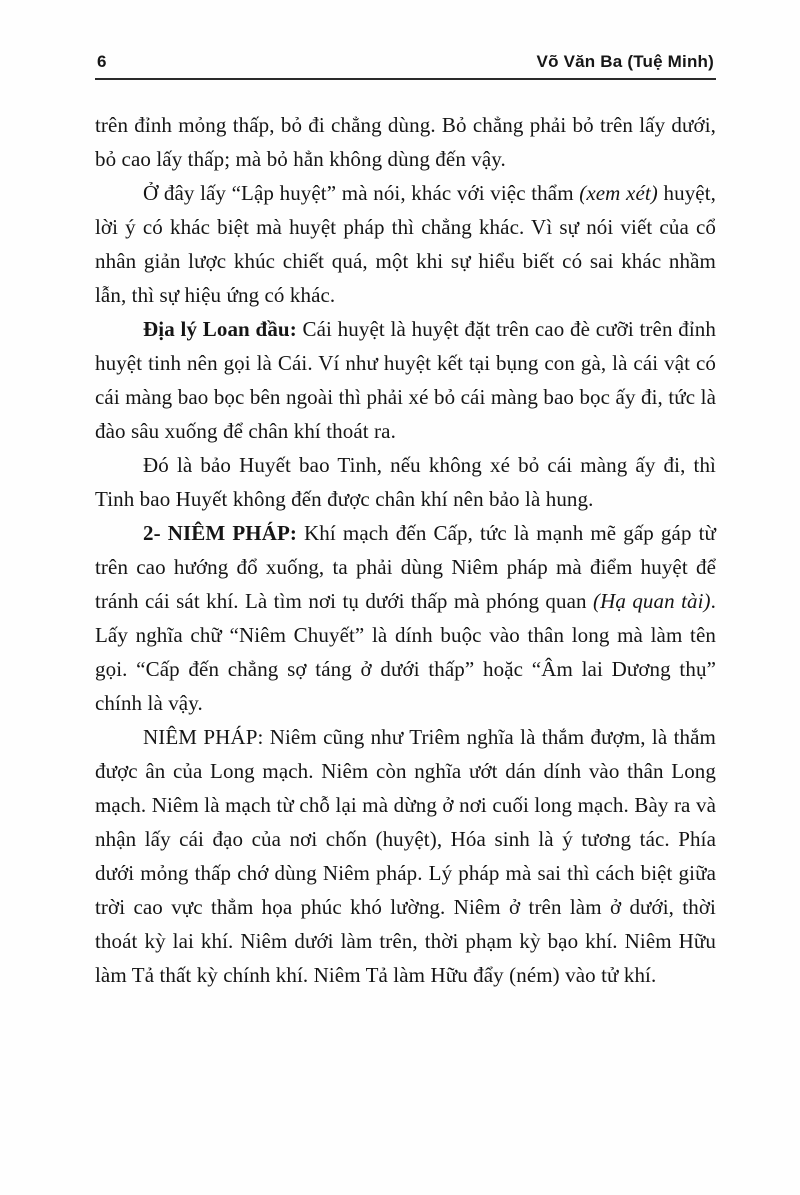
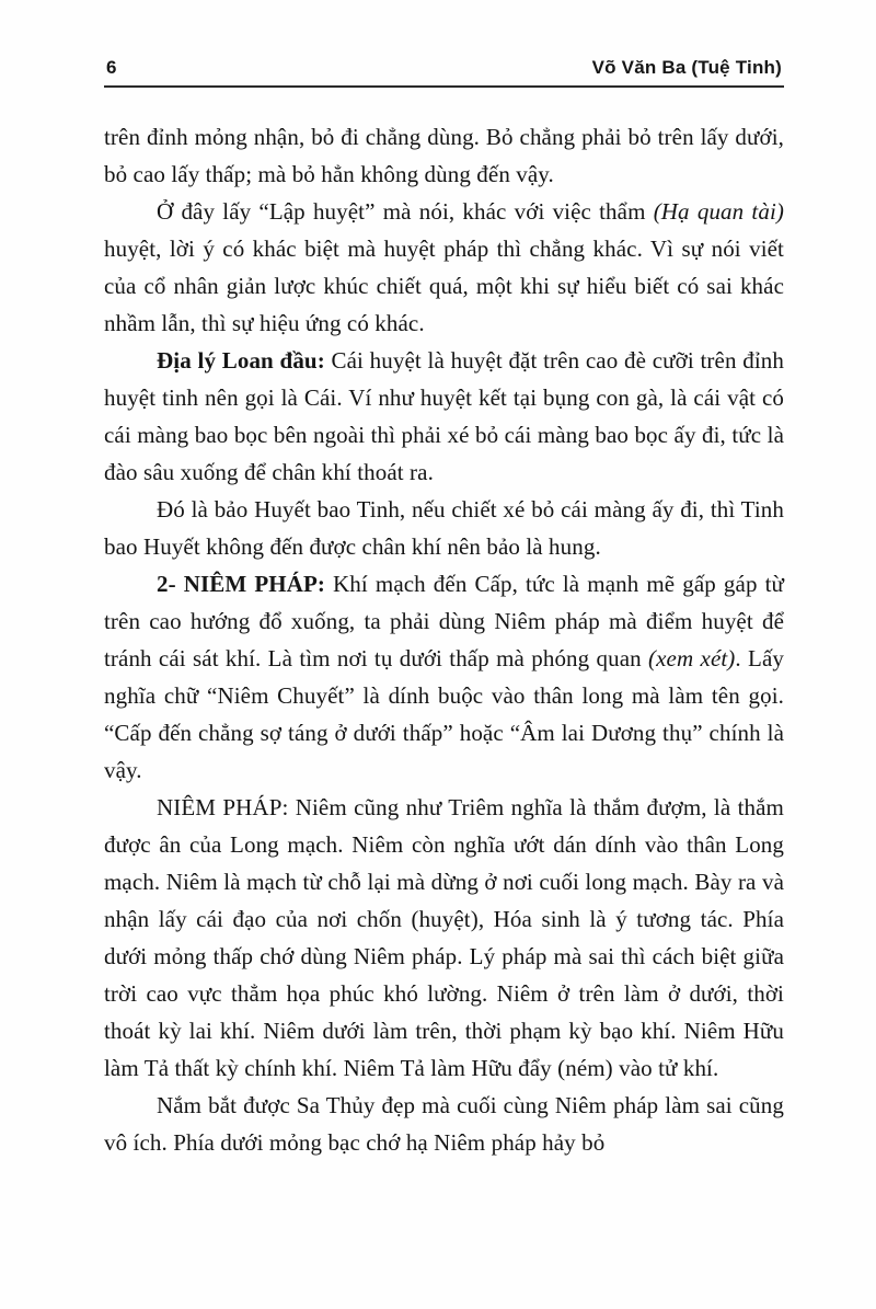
  6
- Võ Văn Ba (Tuệ Minh)
+ Võ Văn Ba (Tuệ Tinh)
- trên đỉnh mỏng thấp, bỏ đi chẳng dùng. Bỏ chẳng phải bỏ trên lấy dưới, bỏ cao lấy thấp; mà bỏ hẳn không dùng đến vậy.
+ trên đỉnh mỏng nhận, bỏ đi chẳng dùng. Bỏ chẳng phải bỏ trên lấy dưới, bỏ cao lấy thấp; mà bỏ hẳn không dùng đến vậy.
- Ở đây lấy “Lập huyệt” mà nói, khác với việc thẩm (xem xét) huyệt, lời ý có khác biệt mà huyệt pháp thì chẳng khác. Vì sự nói viết của cổ nhân giản lược khúc chiết quá, một khi sự hiểu biết có sai khác nhầm lẫn, thì sự hiệu ứng có khác.
+ Ở đây lấy “Lập huyệt” mà nói, khác với việc thẩm (Hạ quan tài) huyệt, lời ý có khác biệt mà huyệt pháp thì chẳng khác. Vì sự nói viết của cổ nhân giản lược khúc chiết quá, một khi sự hiểu biết có sai khác nhầm lẫn, thì sự hiệu ứng có khác.
  Địa lý Loan đầu: Cái huyệt là huyệt đặt trên cao đè cưỡi trên đỉnh huyệt tinh nên gọi là Cái. Ví như huyệt kết tại bụng con gà, là cái vật có cái màng bao bọc bên ngoài thì phải xé bỏ cái màng bao bọc ấy đi, tức là đào sâu xuống để chân khí thoát ra.
- Đó là bảo Huyết bao Tinh, nếu không xé bỏ cái màng ấy đi, thì Tinh bao Huyết không đến được chân khí nên bảo là hung.
+ Đó là bảo Huyết bao Tinh, nếu chiết xé bỏ cái màng ấy đi, thì Tinh bao Huyết không đến được chân khí nên bảo là hung.
- 2- NIÊM PHÁP: Khí mạch đến Cấp, tức là mạnh mẽ gấp gáp từ trên cao hướng đổ xuống, ta phải dùng Niêm pháp mà điểm huyệt để tránh cái sát khí. Là tìm nơi tụ dưới thấp mà phóng quan (Hạ quan tài). Lấy nghĩa chữ “Niêm Chuyết” là dính buộc vào thân long mà làm tên gọi. “Cấp đến chẳng sợ táng ở dưới thấp” hoặc “Âm lai Dương thụ” chính là vậy.
+ 2- NIÊM PHÁP: Khí mạch đến Cấp, tức là mạnh mẽ gấp gáp từ trên cao hướng đổ xuống, ta phải dùng Niêm pháp mà điểm huyệt để tránh cái sát khí. Là tìm nơi tụ dưới thấp mà phóng quan (xem xét). Lấy nghĩa chữ “Niêm Chuyết” là dính buộc vào thân long mà làm tên gọi. “Cấp đến chẳng sợ táng ở dưới thấp” hoặc “Âm lai Dương thụ” chính là vậy.
  NIÊM PHÁP: Niêm cũng như Triêm nghĩa là thắm đượm, là thắm được ân của Long mạch. Niêm còn nghĩa ướt dán dính vào thân Long mạch. Niêm là mạch từ chỗ lại mà dừng ở nơi cuối long mạch. Bày ra và nhận lấy cái đạo của nơi chốn (huyệt), Hóa sinh là ý tương tác. Phía dưới mỏng thấp chớ dùng Niêm pháp. Lý pháp mà sai thì cách biệt giữa trời cao vực thẳm họa phúc khó lường. Niêm ở trên làm ở dưới, thời thoát kỳ lai khí. Niêm dưới làm trên, thời phạm kỳ bạo khí. Niêm Hữu làm Tả thất kỳ chính khí. Niêm Tả làm Hữu đẩy (ném) vào tử khí.
+ Nắm bắt được Sa Thủy đẹp mà cuối cùng Niêm pháp làm sai cũng vô ích. Phía dưới mỏng bạc chớ hạ Niêm pháp hảy bỏ
